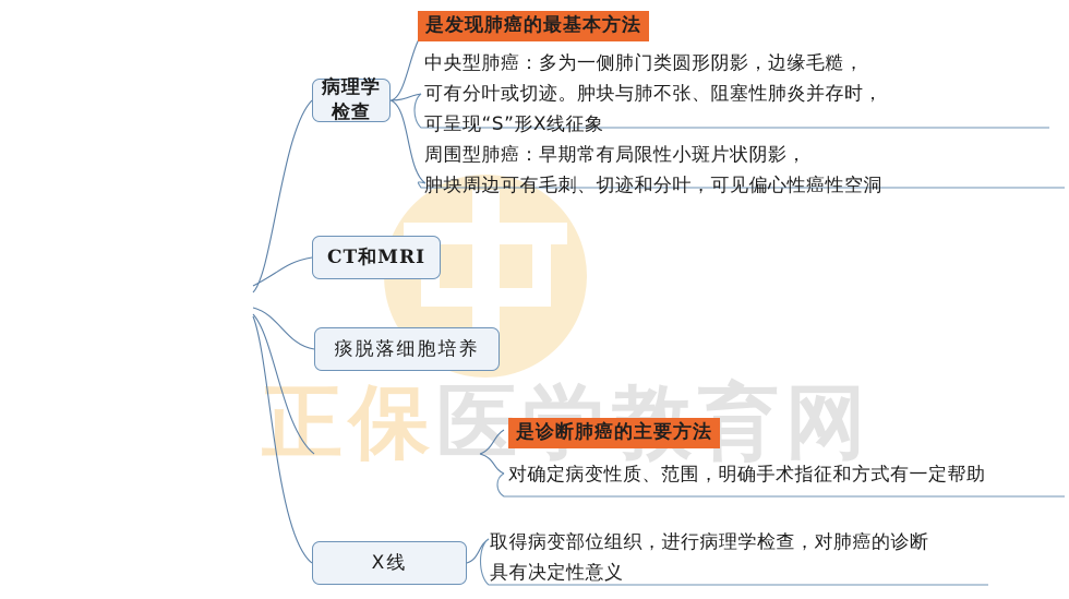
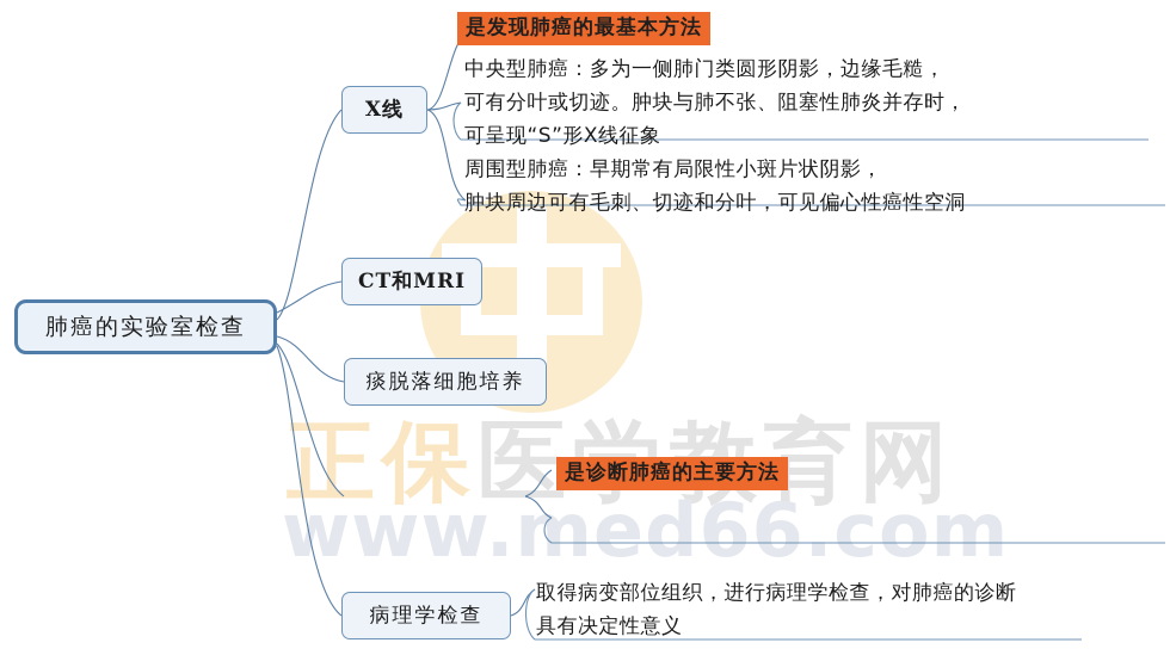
  正保医育网
+ www.med66.com
+ 肺癌的实验室检查
- 病理学检查
+ X线
  CT和MRI
  痰脱落细胞培养
- X线
+ 病理学检查
  是发现肺癌的最基本方法
  中央型肺癌：多为一侧肺门类圆形阴影，边缘毛糙，
  可有分叶或切迹。肿块与肺不张、阻塞性肺炎并存时，
  可呈现“S”形X线征象
  周围型肺癌：早期常有局限性小斑片状阴影，
  肿块周边可有毛刺、切迹和分叶，可见偏心性癌性空洞
  是诊断肺癌的主要方法
- 对确定病变性质、范围，明确手术指征和方式有一定帮助
  取得病变部位组织，进行病理学检查，对肺癌的诊断
  具有决定性意义
